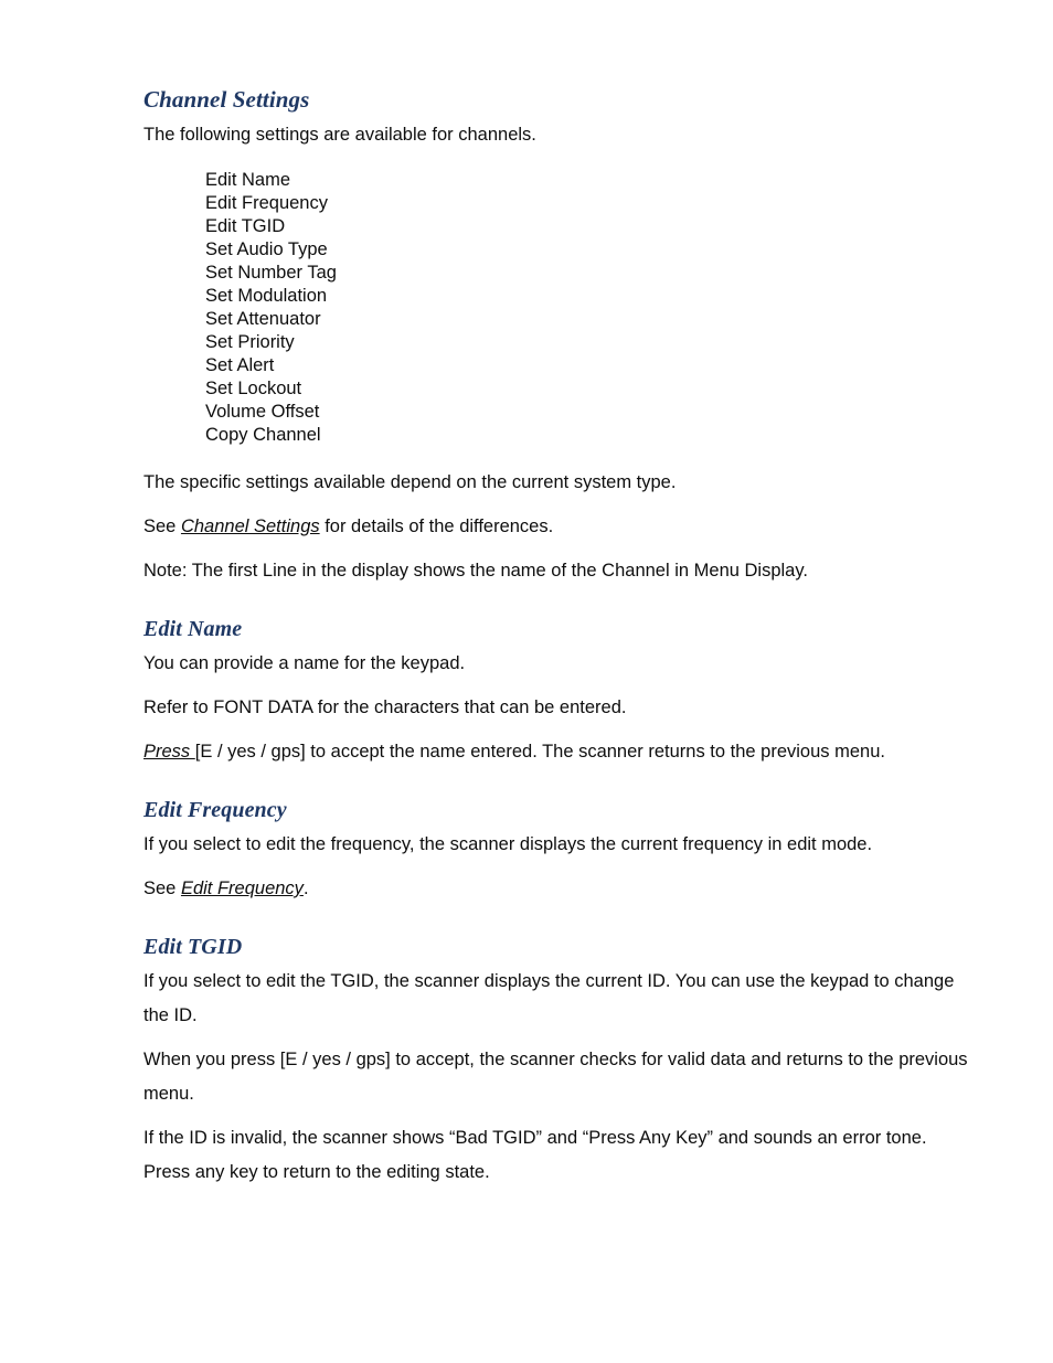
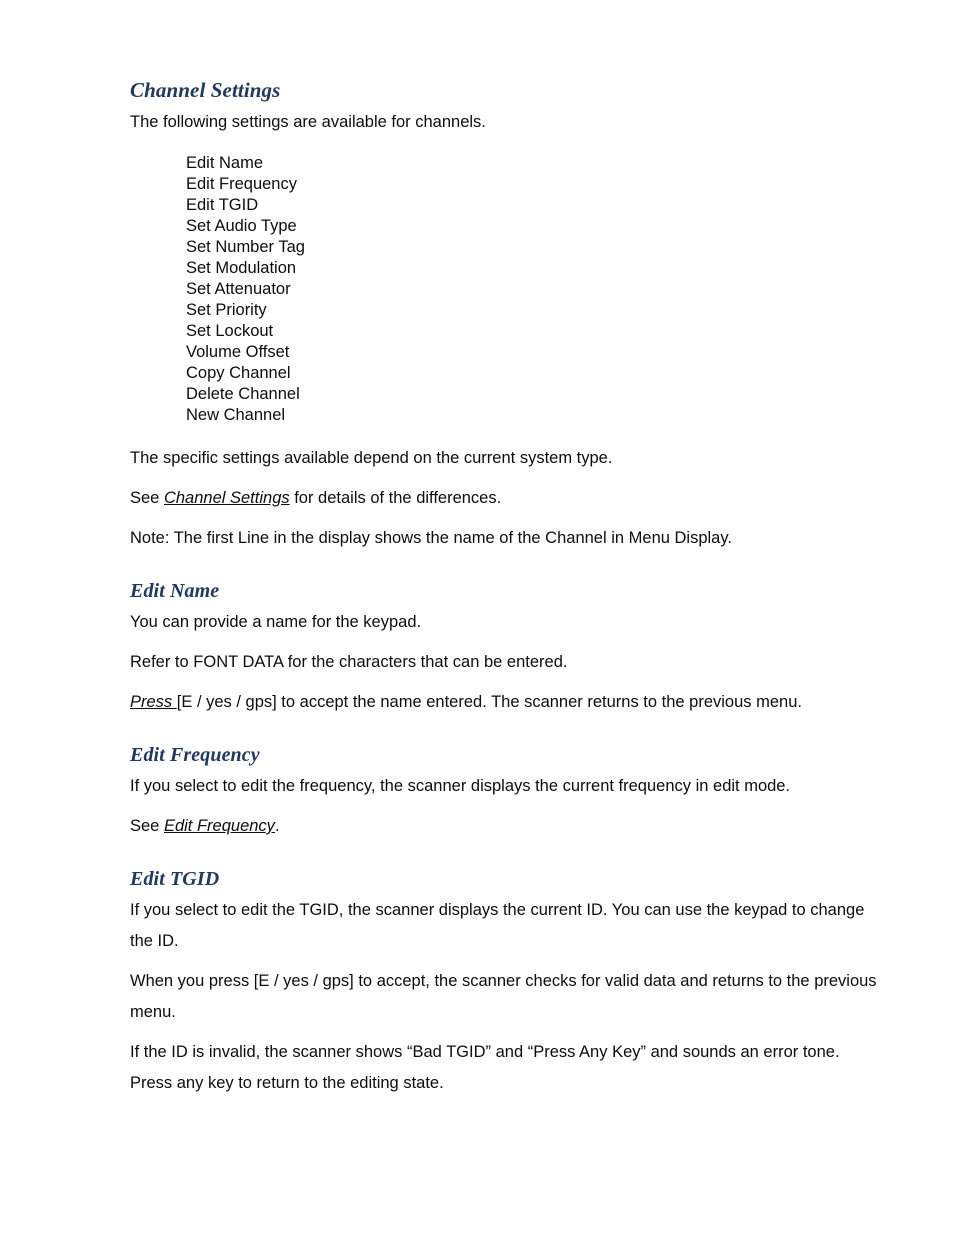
  Channel Settings
  The following settings are available for channels.
  Edit Name
  Edit Frequency
  Edit TGID
  Set Audio Type
  Set Number Tag
  Set Modulation
  Set Attenuator
  Set Priority
- Set Alert
  Set Lockout
  Volume Offset
  Copy Channel
+ Delete Channel
+ New Channel
  The specific settings available depend on the current system type.
  See Channel Settings for details of the differences.
  Note: The first Line in the display shows the name of the Channel in Menu Display.
  Edit Name
  You can provide a name for the keypad.
  Refer to FONT DATA for the characters that can be entered.
  Press [E / yes / gps] to accept the name entered. The scanner returns to the previous menu.
  Edit Frequency
  If you select to edit the frequency, the scanner displays the current frequency in edit mode.
  See Edit Frequency.
  Edit TGID
  If you select to edit the TGID, the scanner displays the current ID. You can use the keypad to change the ID.
  When you press [E / yes / gps] to accept, the scanner checks for valid data and returns to the previous menu.
  If the ID is invalid, the scanner shows “Bad TGID” and “Press Any Key” and sounds an error tone. Press any key to return to the editing state.
